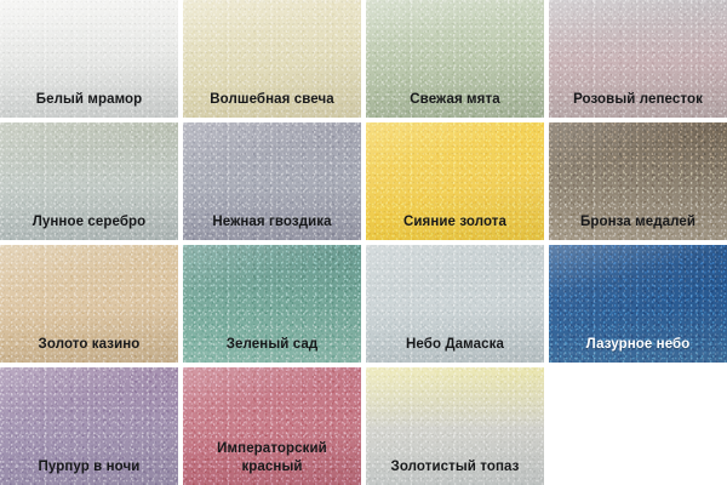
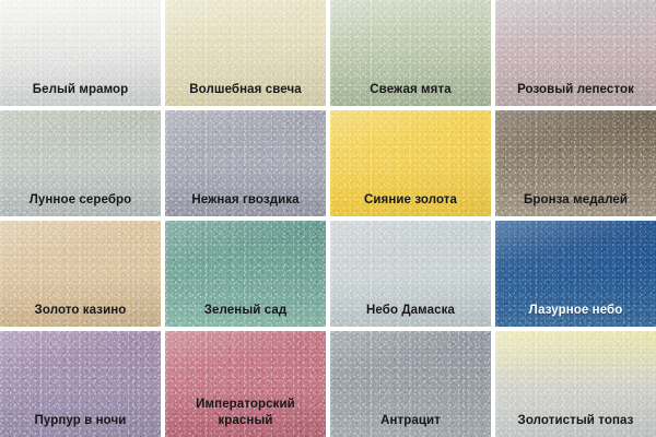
  Белый мрамор
  Волшебная свеча
  Свежая мята
  Розовый лепесток
  Лунное серебро
  Нежная гвоздика
  Сияние золота
  Бронза медалей
  Золото казино
  Зеленый сад
  Небо Дамаска
  Лазурное небо
  Пурпур в ночи
  Императорский
  красный
+ Антрацит
  Золотистый топаз
